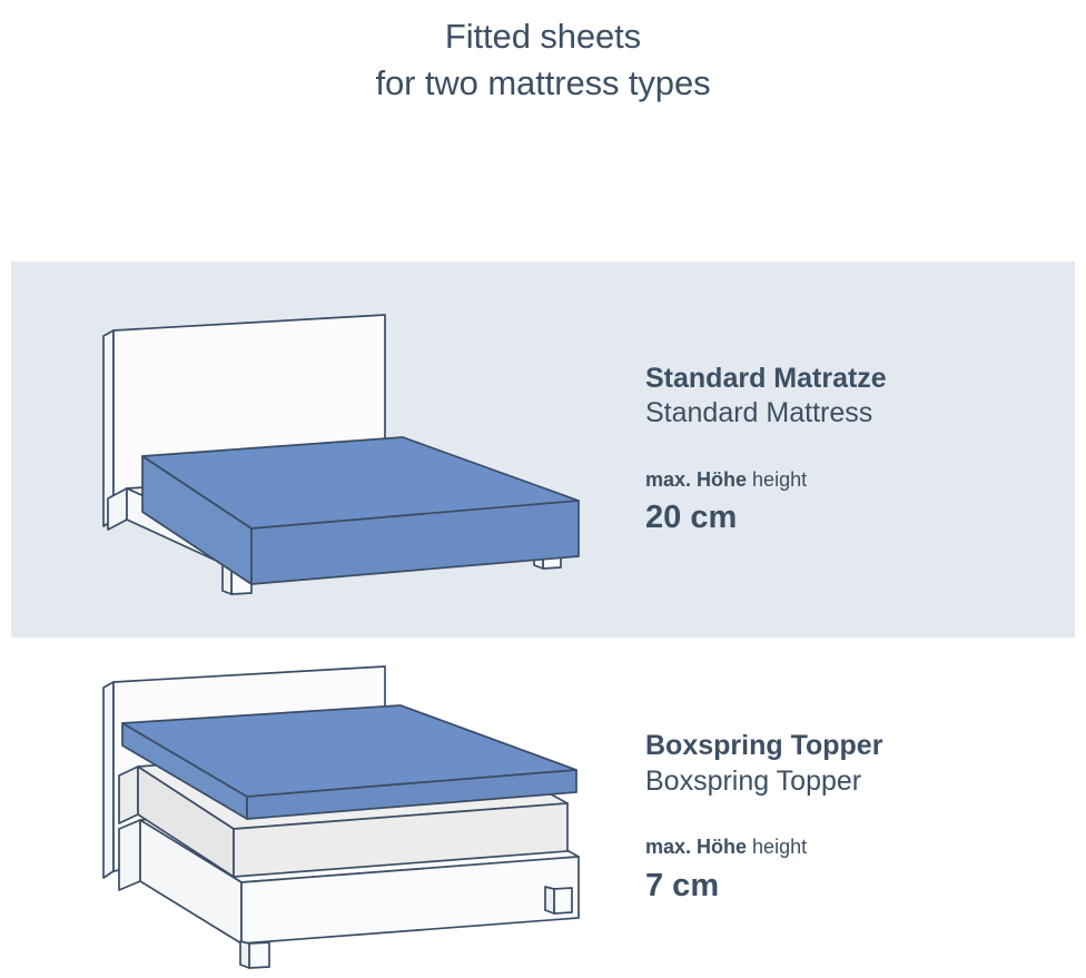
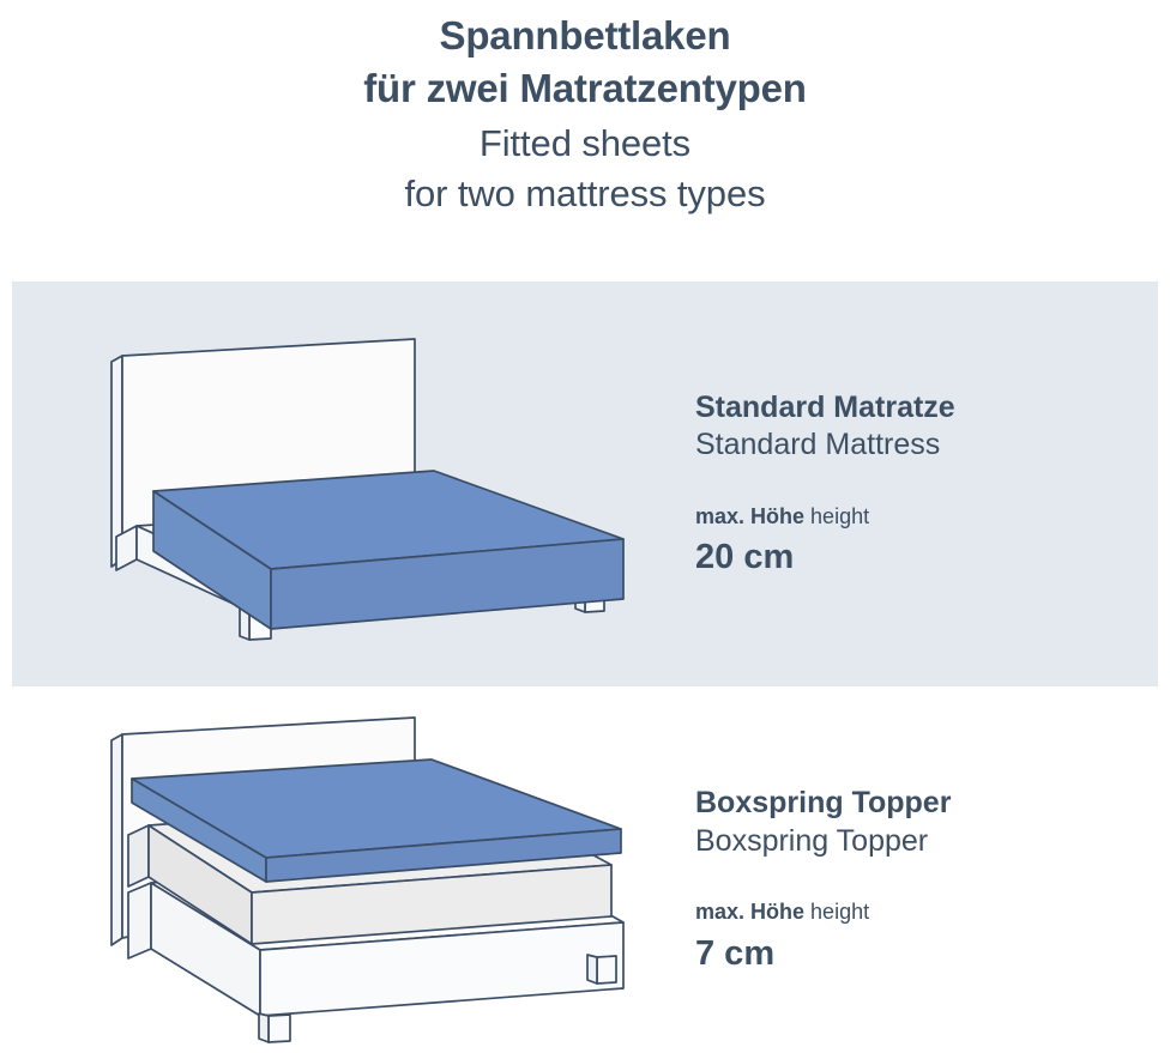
+ Spannbettlaken
+ für zwei Matratzentypen
  Fitted sheets
  for two mattress types
  Standard Matratze
  Standard Mattress
  max. Höhe height
  20 cm
  Boxspring Topper
  Boxspring Topper
  max. Höhe height
  7 cm
